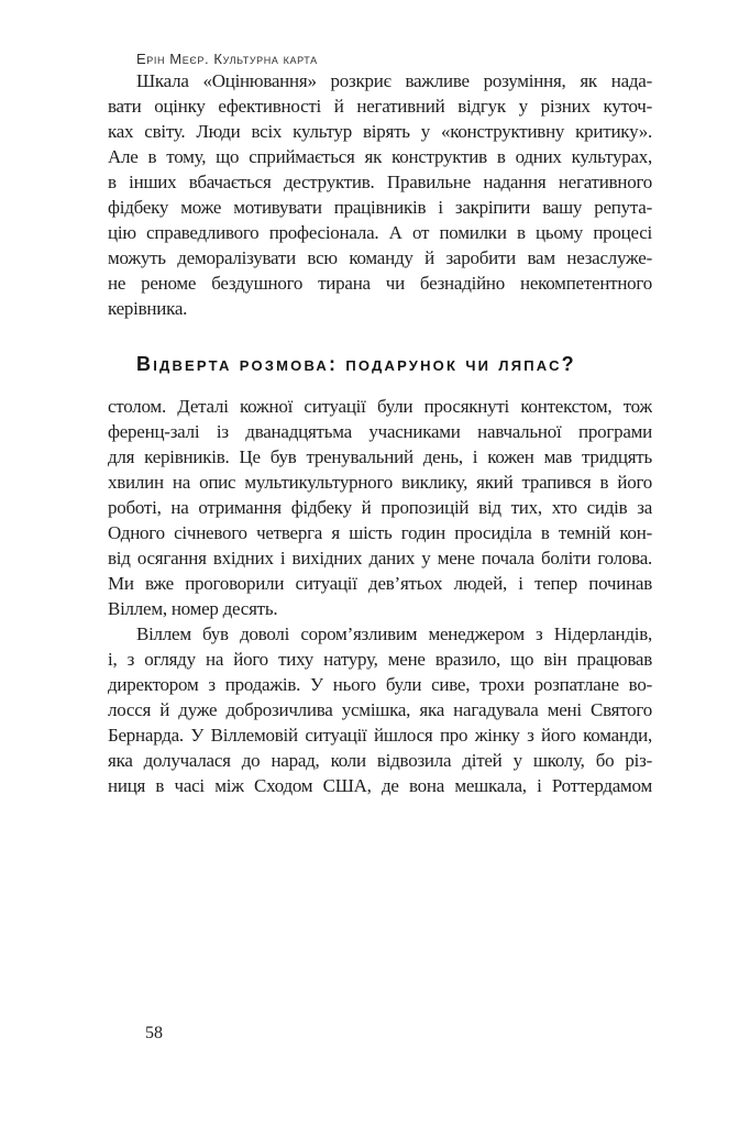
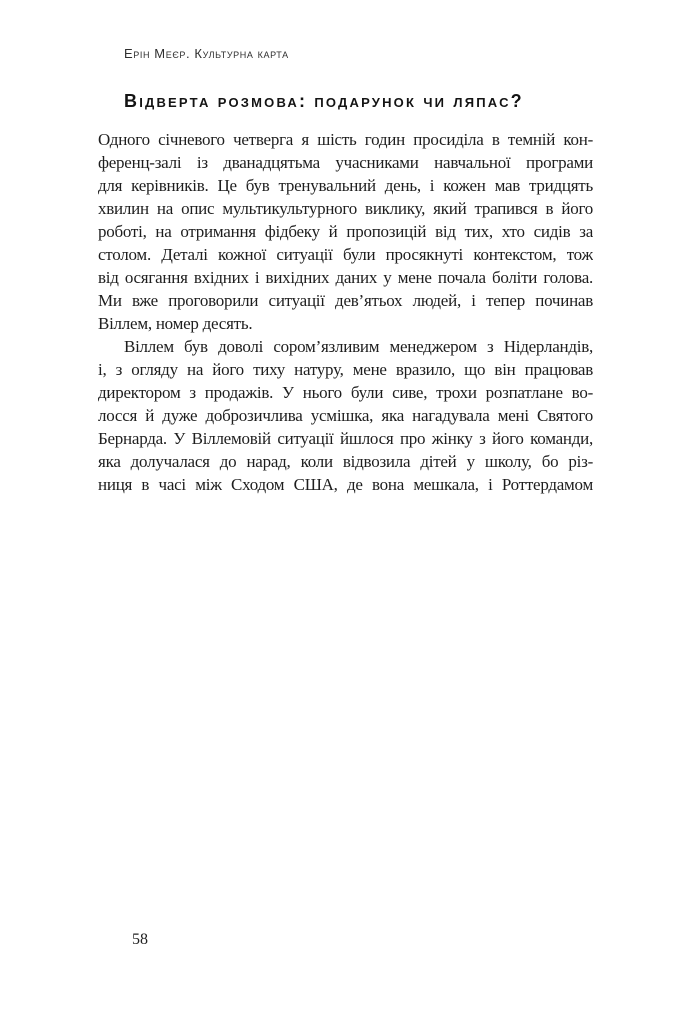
  Ерін Меєр. Культурна карта
- Шкала «Оцінювання» розкриє важливе розуміння, як нада-
- вати оцінку ефективності й негативний відгук у різних куточ-
- ках світу. Люди всіх культур вірять у «конструктивну критику».
- Але в тому, що сприймається як конструктив в одних культурах,
- в інших вбачається деструктив. Правильне надання негативного
- фідбеку може мотивувати працівників і закріпити вашу репута-
- цію справедливого професіонала. А от помилки в цьому процесі
- можуть деморалізувати всю команду й заробити вам незаслуже-
- не реноме бездушного тирана чи безнадійно некомпетентного
- керівника.
  Відверта розмова: подарунок чи ляпас?
- столом. Деталі кожної ситуації були просякнуті контекстом, тож
+ Одного січневого четверга я шість годин просиділа в темній кон-
  ференц-залі із дванадцятьма учасниками навчальної програми
  для керівників. Це був тренувальний день, і кожен мав тридцять
  хвилин на опис мультикультурного виклику, який трапився в його
  роботі, на отримання фідбеку й пропозицій від тих, хто сидів за
- Одного січневого четверга я шість годин просиділа в темній кон-
+ столом. Деталі кожної ситуації були просякнуті контекстом, тож
  від осягання вхідних і вихідних даних у мене почала боліти голова.
  Ми вже проговорили ситуації дев’ятьох людей, і тепер починав
  Віллем, номер десять.
  Віллем був доволі сором’язливим менеджером з Нідерландів,
  і, з огляду на його тиху натуру, мене вразило, що він працював
  директором з продажів. У нього були сиве, трохи розпатлане во-
  лосся й дуже доброзичлива усмішка, яка нагадувала мені Святого
  Бернарда. У Віллемовій ситуації йшлося про жінку з його команди,
  яка долучалася до нарад, коли відвозила дітей у школу, бо різ-
  ниця в часі між Сходом США, де вона мешкала, і Роттердамом
  58
